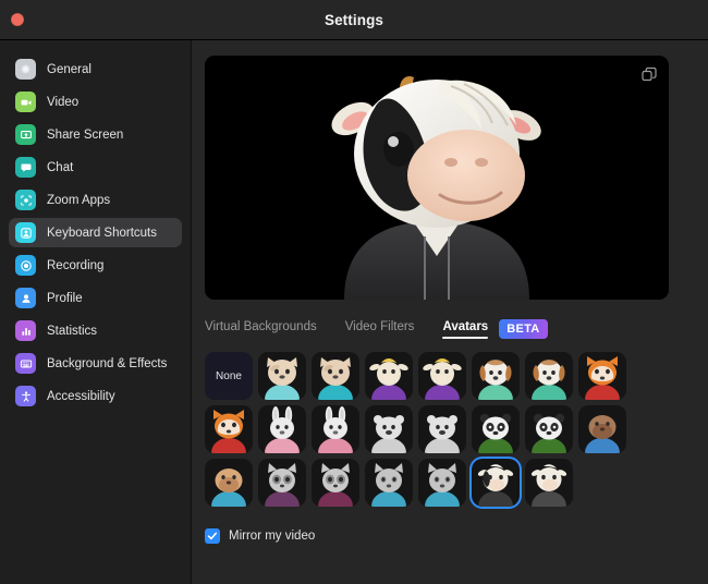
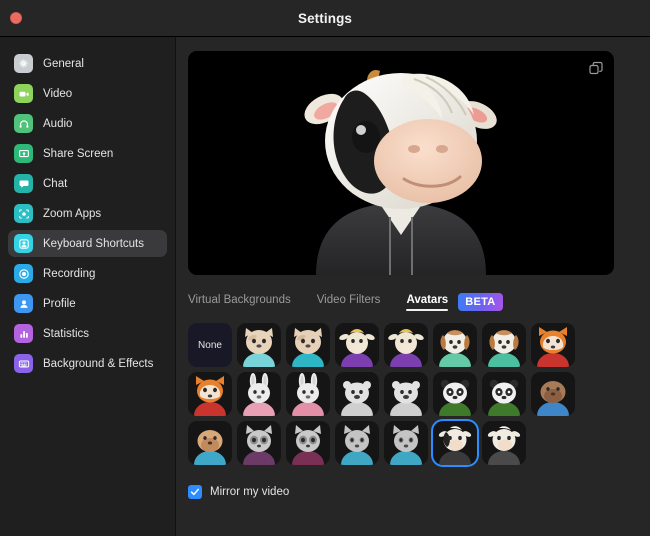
  Settings
  General
  Video
+ Audio
  Share Screen
  Chat
  Zoom Apps
  Keyboard Shortcuts
  Recording
  Profile
  Statistics
  Background & Effects
- Accessibility
  Virtual Backgrounds
  Video Filters
  Avatars
  BETA
  None
  Mirror my video
